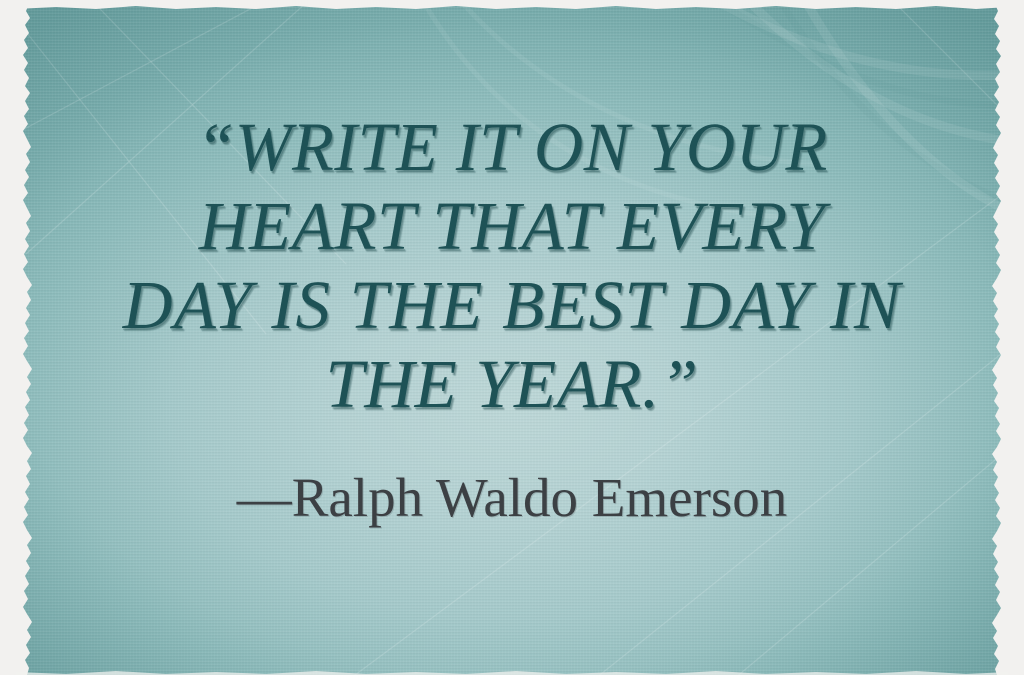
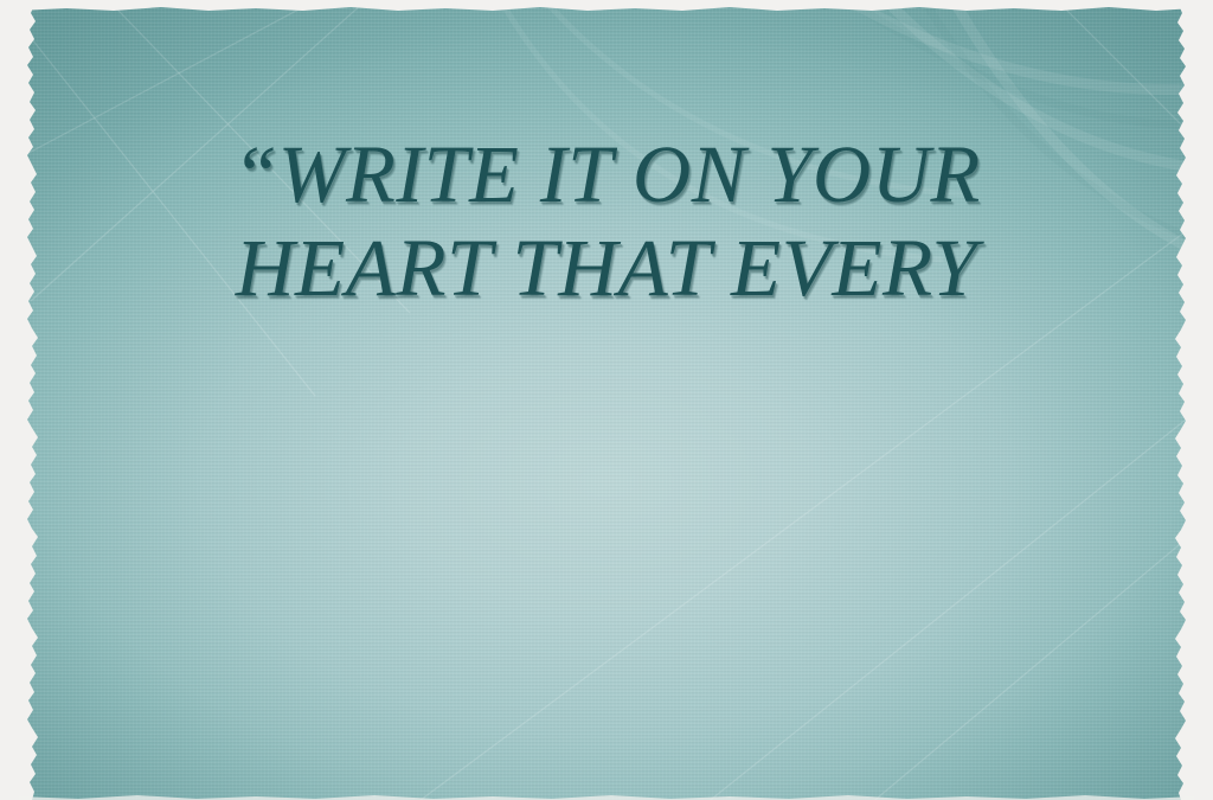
  “WRITE IT ON YOUR
  HEART THAT EVERY
- DAY IS THE BEST DAY IN
- THE YEAR.”
- —Ralph Waldo Emerson
